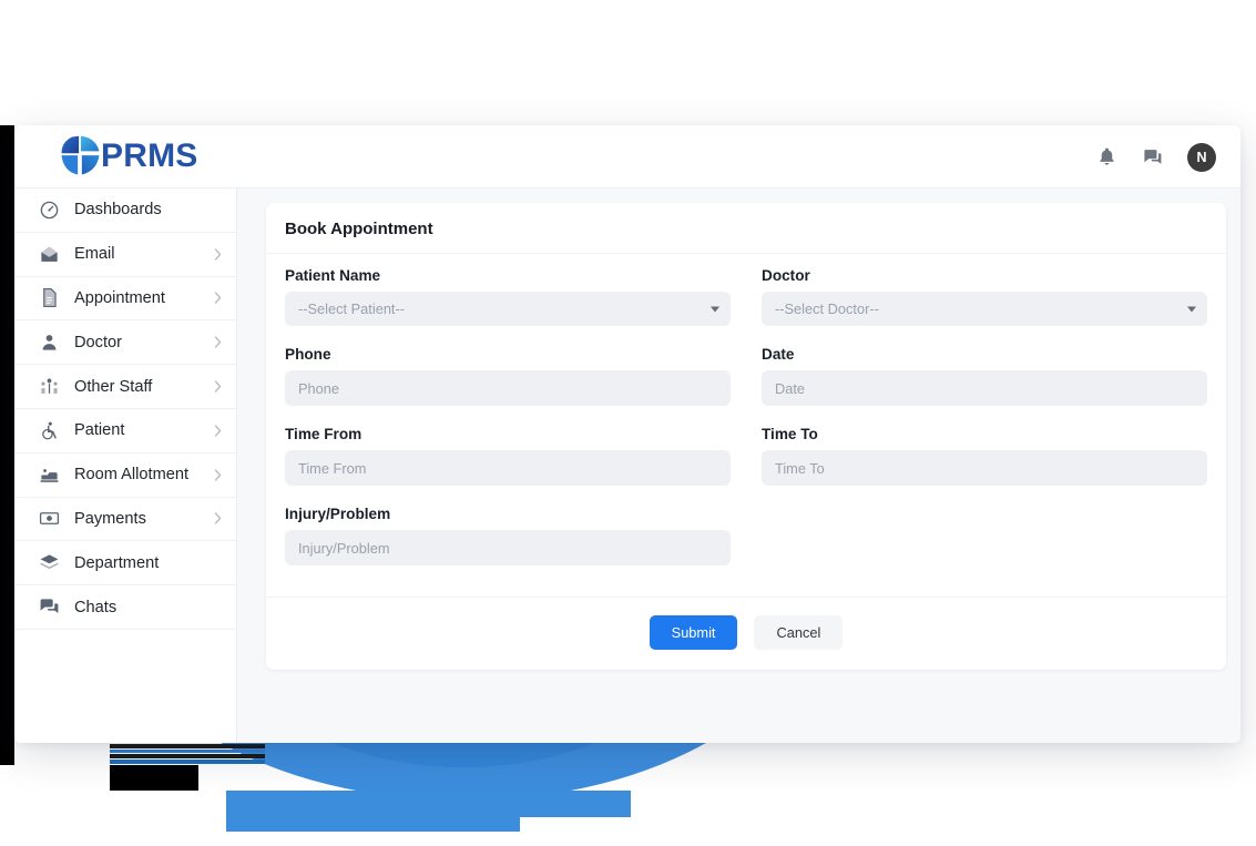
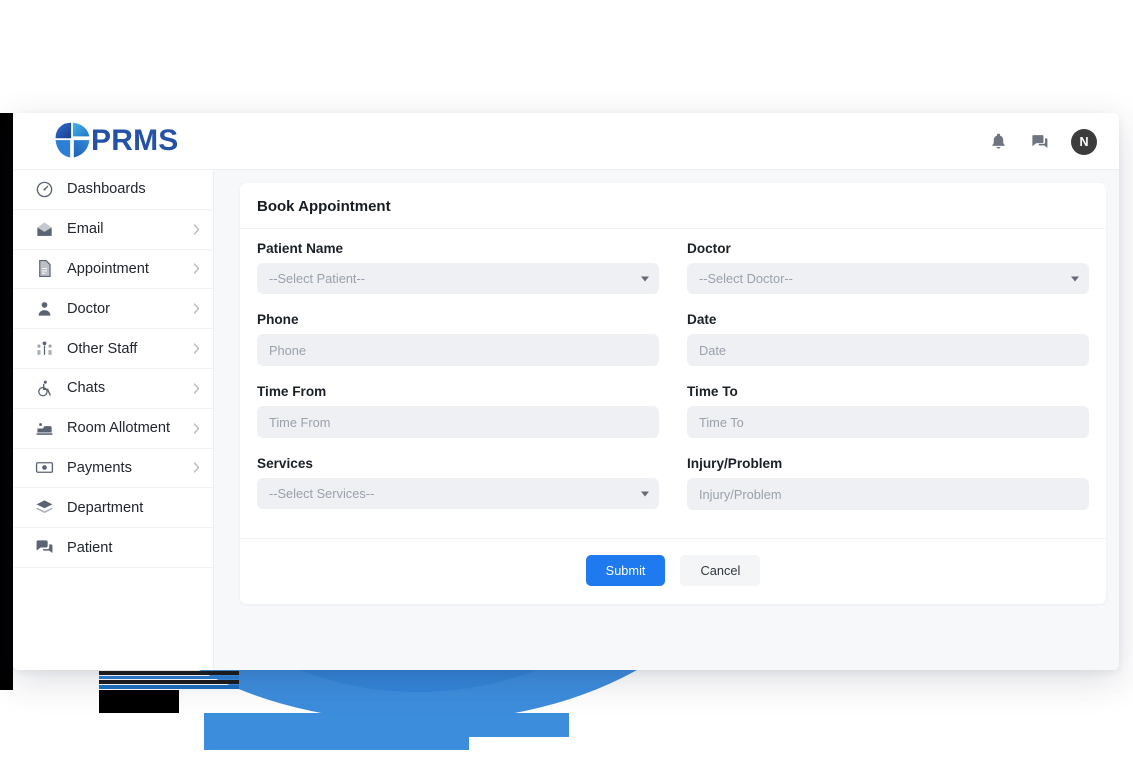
  PRMS
  N
  Dashboards
  Email
  Appointment
  Doctor
  Other Staff
- Patient
+ Chats
  Room Allotment
  Payments
  Department
- Chats
+ Patient
  Book Appointment
  Patient Name
  --Select Patient--
  Doctor
  --Select Doctor--
  Phone
  Phone
  Date
  Date
  Time From
  Time From
  Time To
  Time To
+ Services
+ --Select Services--
  Injury/Problem
  Injury/Problem
  Submit
  Cancel
